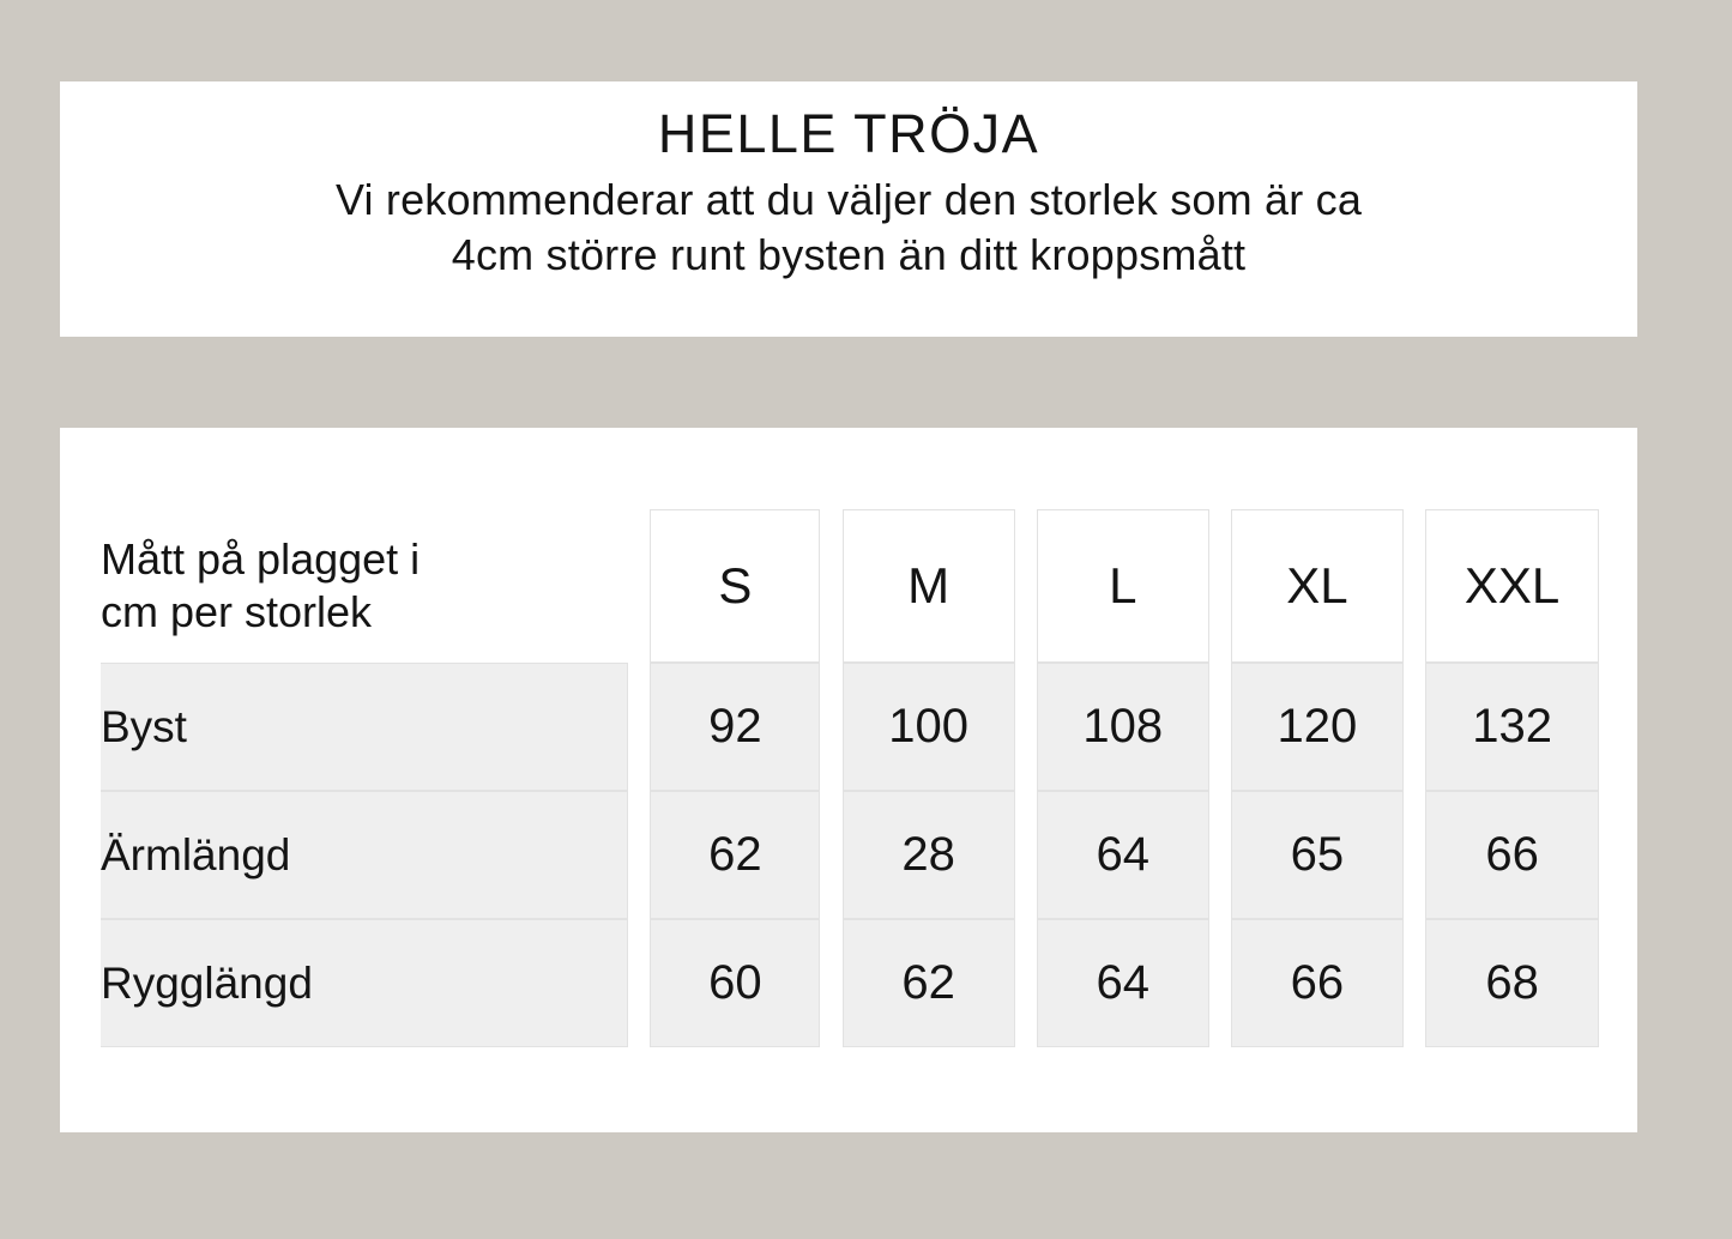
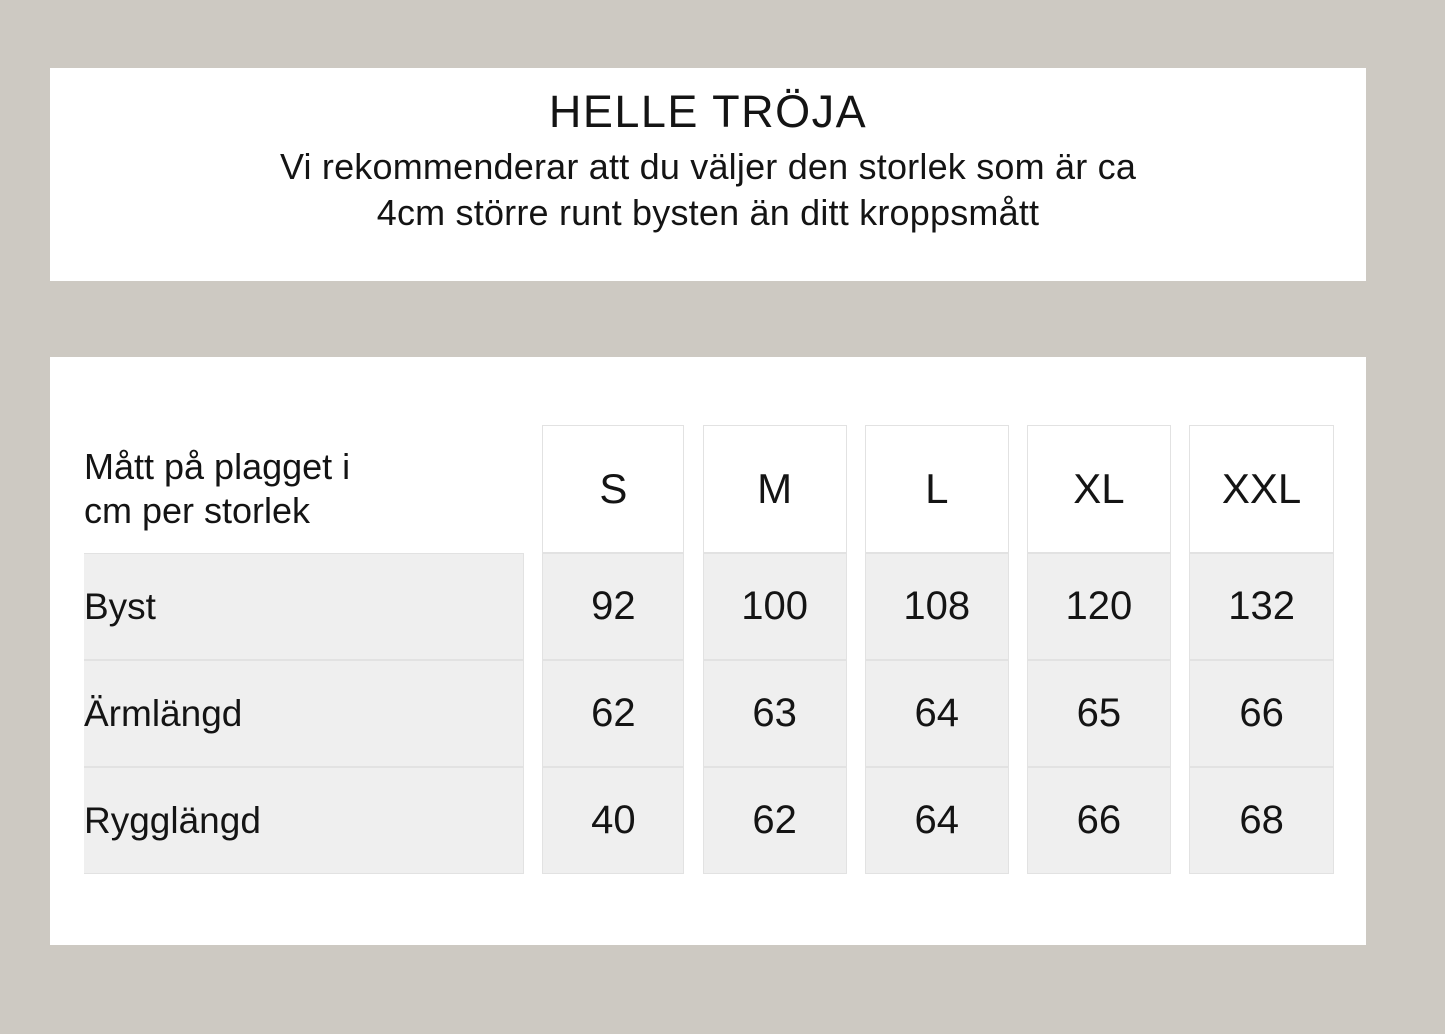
  HELLE TRÖJA
  Vi rekommenderar att du väljer den storlek som är ca
  4cm större runt bysten än ditt kroppsmått
  Mått på plagget i cm per storlek		S		M		L		XL		XXL
  Byst		92		100		108		120		132
- Ärmlängd		62		28		64		65		66
+ Ärmlängd		62		63		64		65		66
- Rygglängd		60		62		64		66		68
+ Rygglängd		40		62		64		66		68
